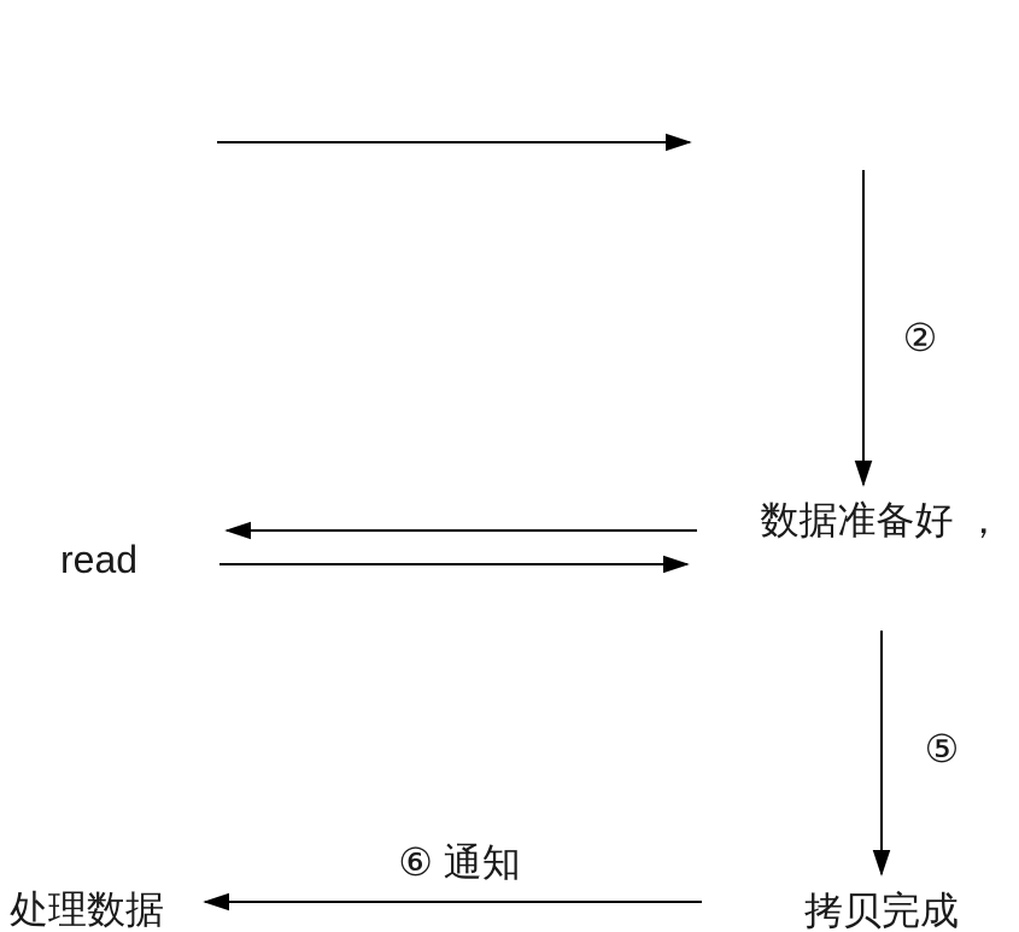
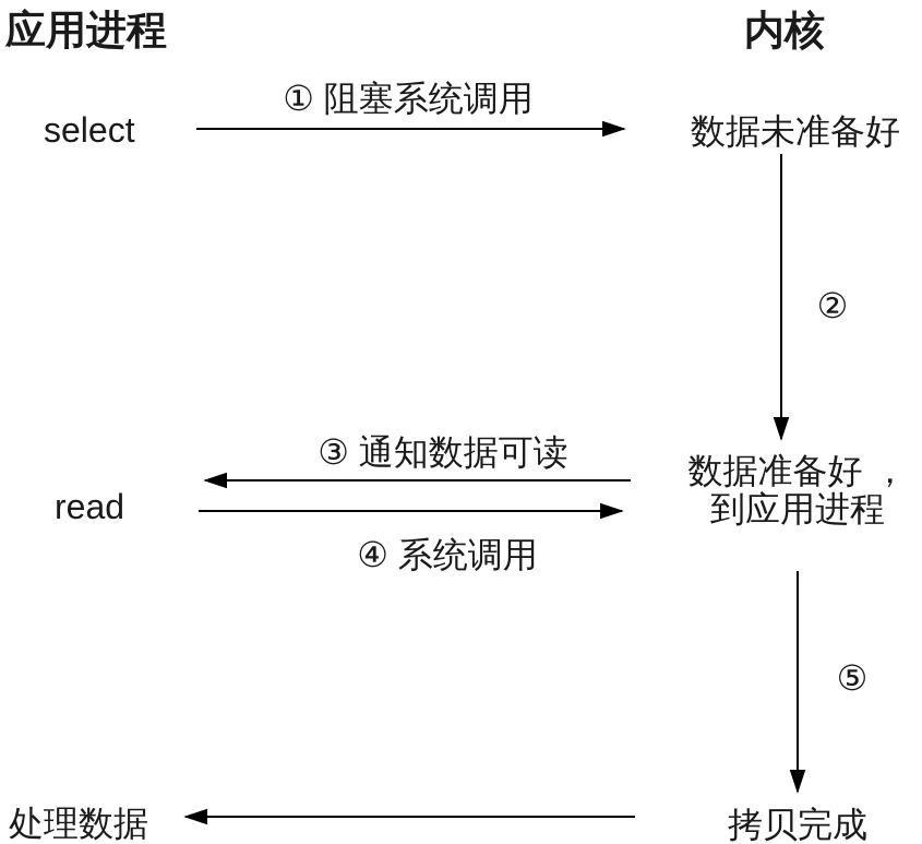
+ 应用进程
+ 内核
+ select
+ ① 阻塞系统调用
+ 数据未准备好
  ②
+ ③ 通知数据可读
  read
+ ④ 系统调用
  数据准备好 ，
+ 到应用进程
  ⑤
- ⑥ 通知
  处理数据
  拷贝完成
